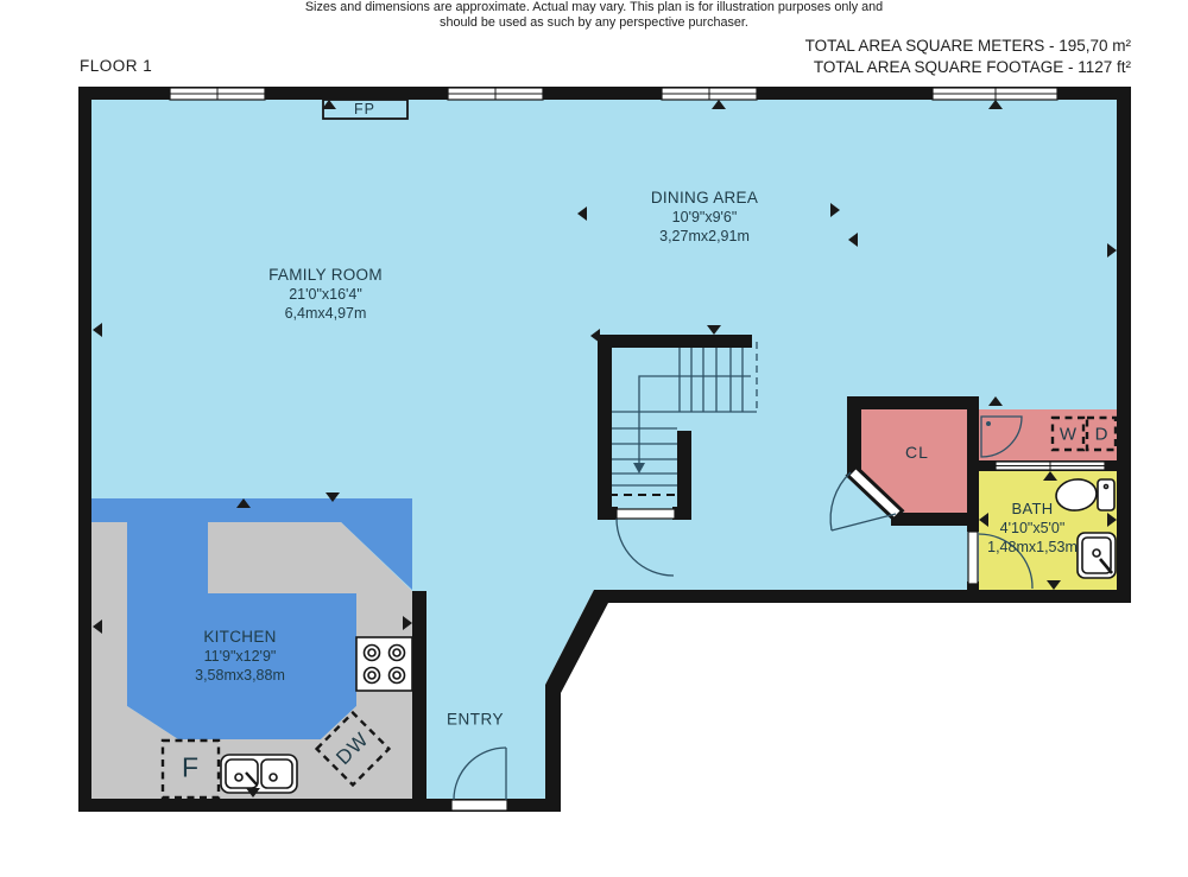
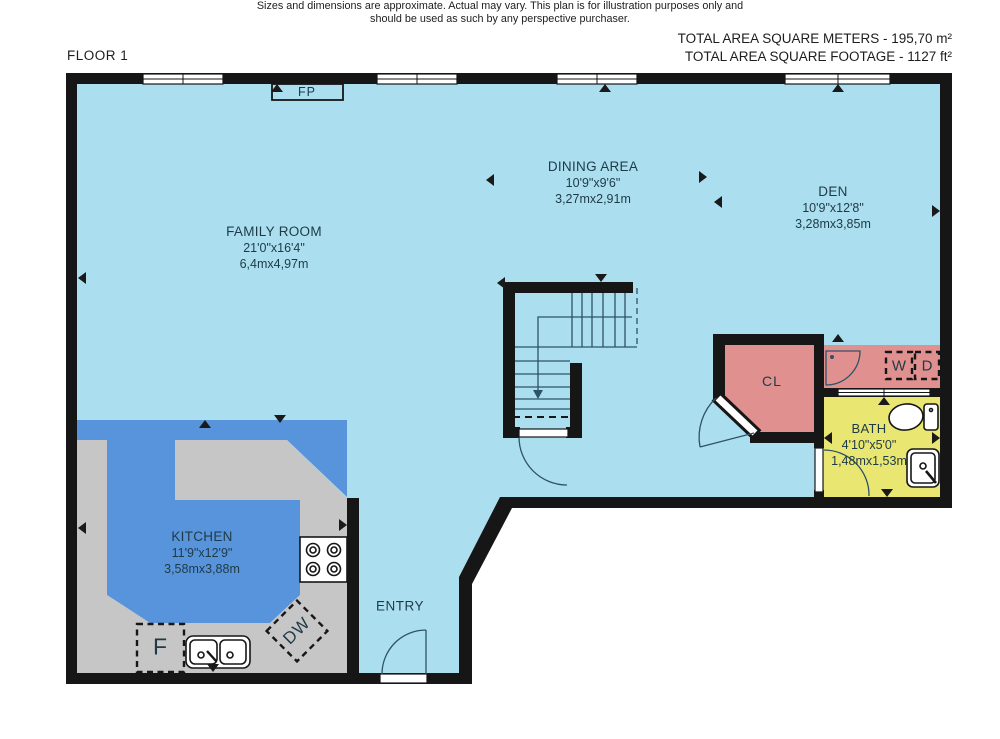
  FLOOR 1
  TOTAL AREA SQUARE METERS - 195,70 m²
  TOTAL AREA SQUARE FOOTAGE - 1127 ft²
  FAMILY ROOM
  21'0"x16'4"
  6,4mx4,97m
  DINING AREA
  10'9"x9'6"
  3,27mx2,91m
+ DEN
+ 10'9"x12'8"
+ 3,28mx3,85m
  KITCHEN
  11'9"x12'9"
  3,58mx3,88m
  BATH
  4'10"x5'0"
  1,48mx1,53m
  ENTRY
  CL
  FP
  W
  D
  F
  Sizes and dimensions are approximate. Actual may vary. This plan is for illustration purposes only and
  should be used as such by any perspective purchaser.
